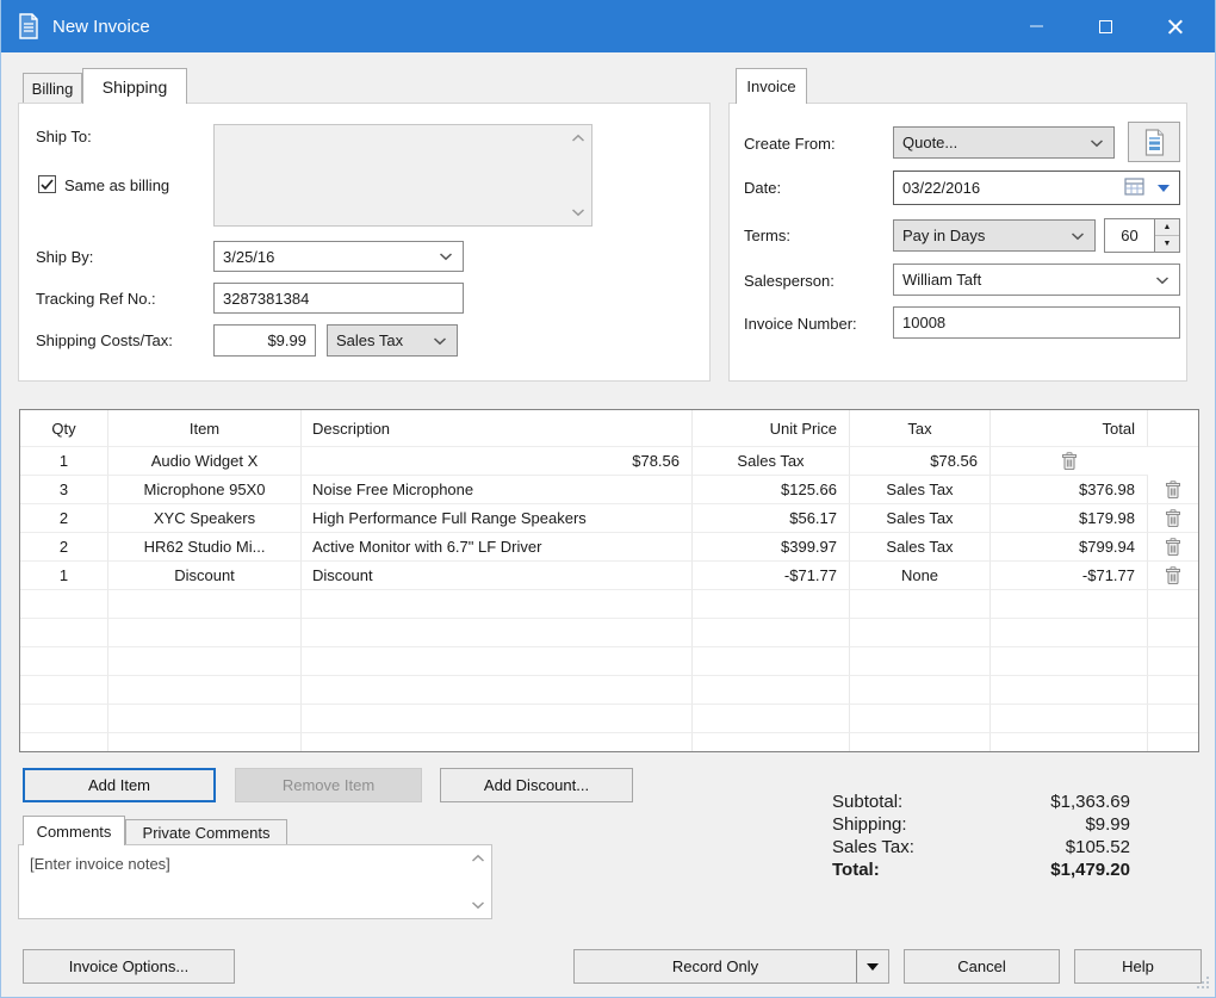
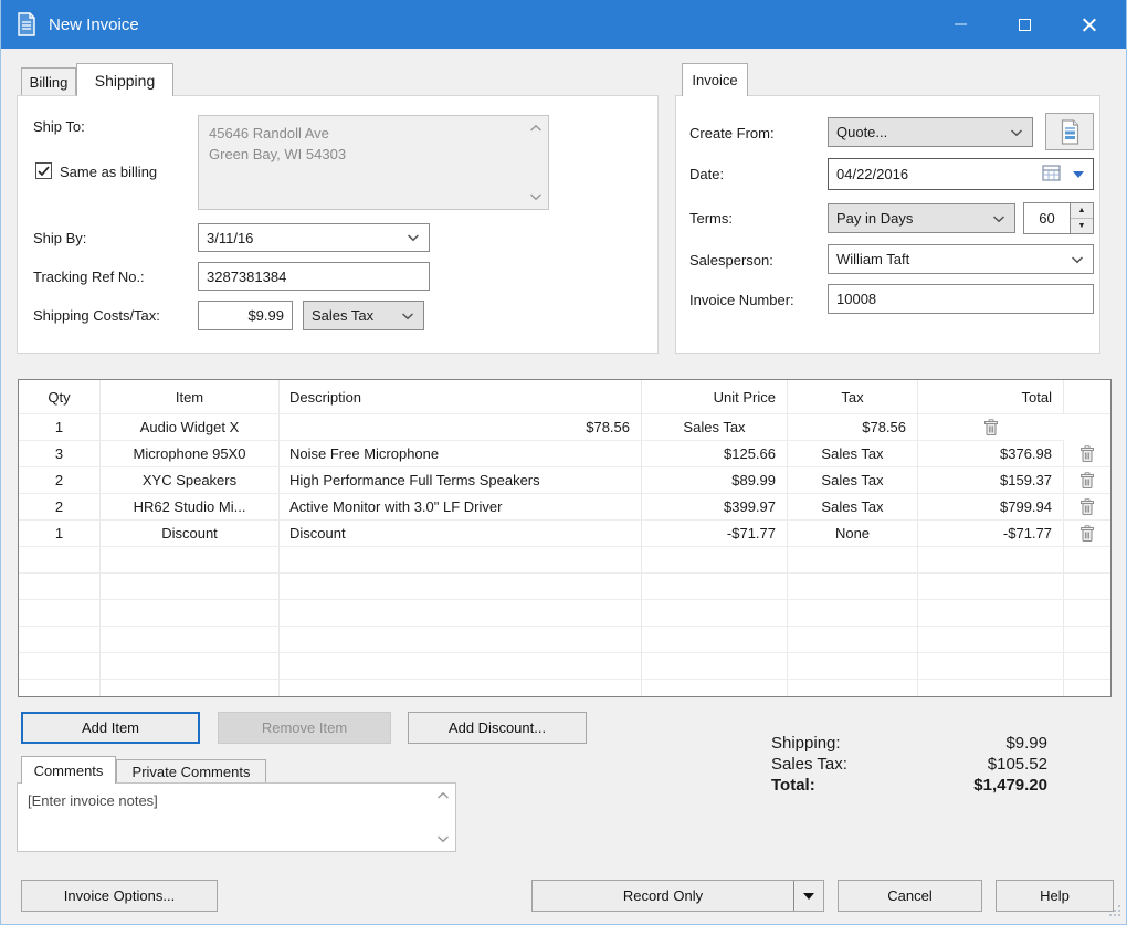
  New Invoice
  Billing
  Shipping
  Ship To:
+ 45646 Randoll Ave
+ Green Bay, WI 54303
  Same as billing
  Ship By:
- 3/25/16
+ 3/11/16
  Tracking Ref No.:
  3287381384
  Shipping Costs/Tax:
  $9.99
  Sales Tax
  Invoice
  Create From:
  Quote...
  Date:
- 03/22/2016
+ 04/22/2016
  Terms:
  Pay in Days
  60
  Salesperson:
  William Taft
  Invoice Number:
  10008
  Qty
  Item
  Description
  Unit Price
  Tax
  Total
  1
  Audio Widget X
  $78.56
  Sales Tax
  $78.56
  3
  Microphone 95X0
  Noise Free Microphone
  $125.66
  Sales Tax
  $376.98
  2
  XYC Speakers
- High Performance Full Range Speakers
+ High Performance Full Terms Speakers
- $56.17
+ $89.99
  Sales Tax
- $179.98
+ $159.37
  2
  HR62 Studio Mi...
- Active Monitor with 6.7" LF Driver
+ Active Monitor with 3.0" LF Driver
  $399.97
  Sales Tax
  $799.94
  1
  Discount
  Discount
  -$71.77
  None
  -$71.77
  Add Item
  Remove Item
  Add Discount...
  Comments
  Private Comments
  [Enter invoice notes]
- Subtotal:
- $1,363.69
  Shipping:
  $9.99
  Sales Tax:
  $105.52
  Total:
  $1,479.20
  Invoice Options...
  Record Only
  Cancel
  Help
